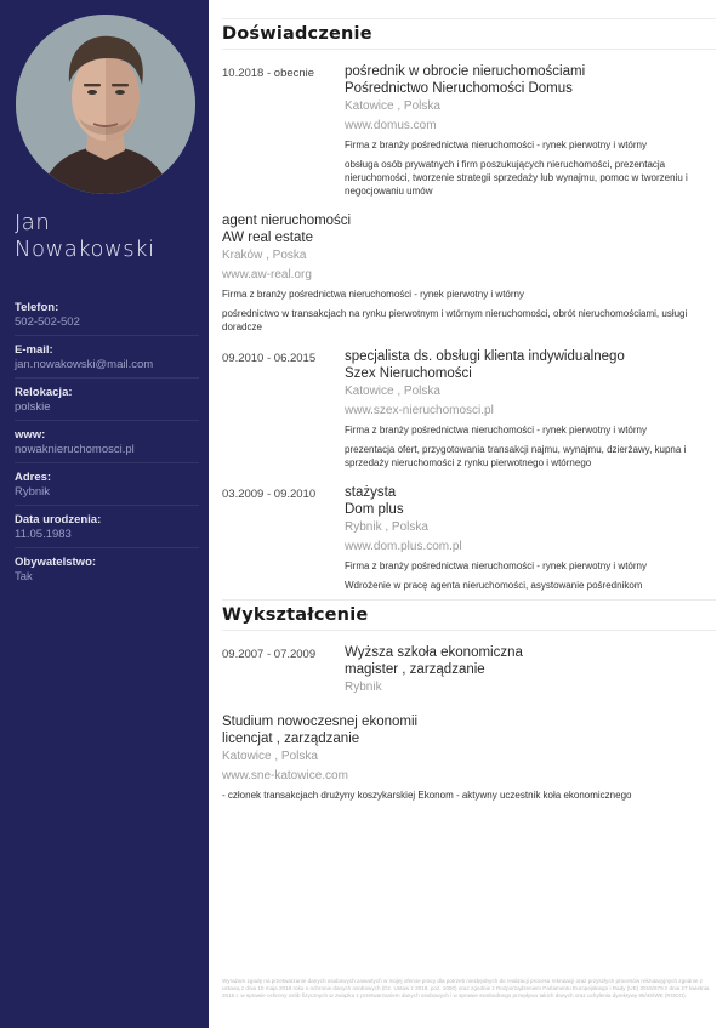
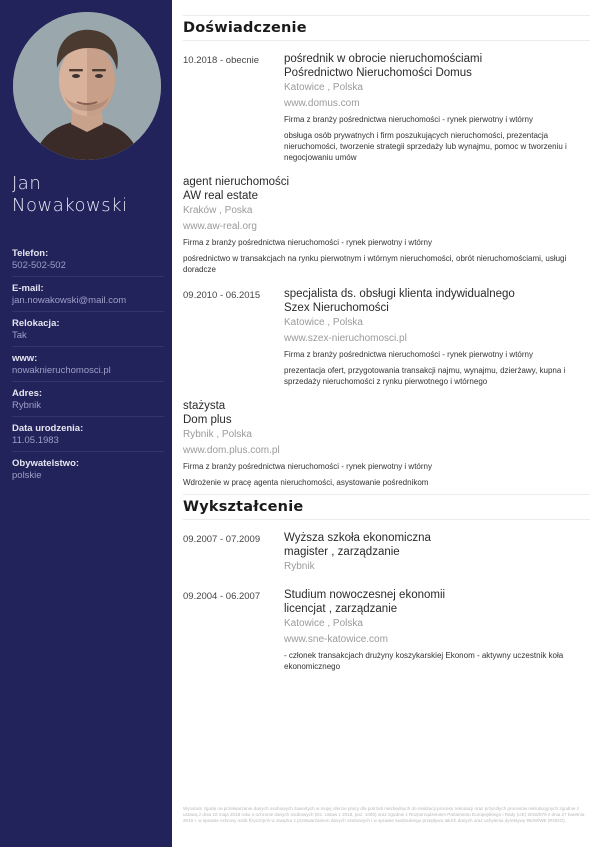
  Jan
  Nowakowski
  Telefon:
  502-502-502
  E-mail:
  jan.nowakowski@mail.com
  Relokacja:
- polskie
+ Tak
  www:
  nowaknieruchomosci.pl
  Adres:
  Rybnik
  Data urodzenia:
  11.05.1983
  Obywatelstwo:
- Tak
+ polskie
  Doświadczenie
  10.2018 - obecnie
  pośrednik w obrocie nieruchomościami
  Pośrednictwo Nieruchomości Domus
  Katowice , Polska
  www.domus.com
  Firma z branży pośrednictwa nieruchomości - rynek pierwotny i wtórny
  obsługa osób prywatnych i firm poszukujących nieruchomości, prezentacja nieruchomości, tworzenie strategii sprzedaży lub wynajmu, pomoc w tworzeniu i negocjowaniu umów
  agent nieruchomości
  AW real estate
  Kraków , Poska
  www.aw-real.org
  Firma z branży pośrednictwa nieruchomości - rynek pierwotny i wtórny
  pośrednictwo w transakcjach na rynku pierwotnym i wtórnym nieruchomości, obrót nieruchomościami, usługi doradcze
  09.2010 - 06.2015
  specjalista ds. obsługi klienta indywidualnego
  Szex Nieruchomości
  Katowice , Polska
  www.szex-nieruchomosci.pl
  Firma z branży pośrednictwa nieruchomości - rynek pierwotny i wtórny
  prezentacja ofert, przygotowania transakcji najmu, wynajmu, dzierżawy, kupna i sprzedaży nieruchomości z rynku pierwotnego i wtórnego
- 03.2009 - 09.2010
  stażysta
  Dom plus
  Rybnik , Polska
  www.dom.plus.com.pl
  Firma z branży pośrednictwa nieruchomości - rynek pierwotny i wtórny
  Wdrożenie w pracę agenta nieruchomości, asystowanie pośrednikom
  Wykształcenie
  09.2007 - 07.2009
  Wyższa szkoła ekonomiczna
  magister , zarządzanie
  Rybnik
+ 09.2004 - 06.2007
  Studium nowoczesnej ekonomii
  licencjat , zarządzanie
  Katowice , Polska
  www.sne-katowice.com
  - członek transakcjach drużyny koszykarskiej Ekonom - aktywny uczestnik koła ekonomicznego
